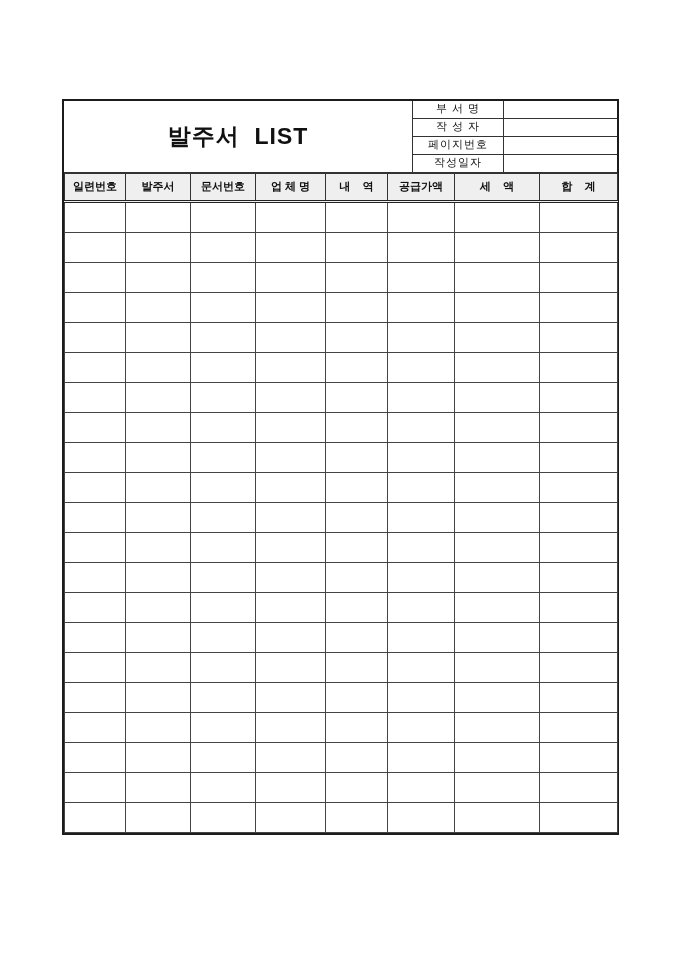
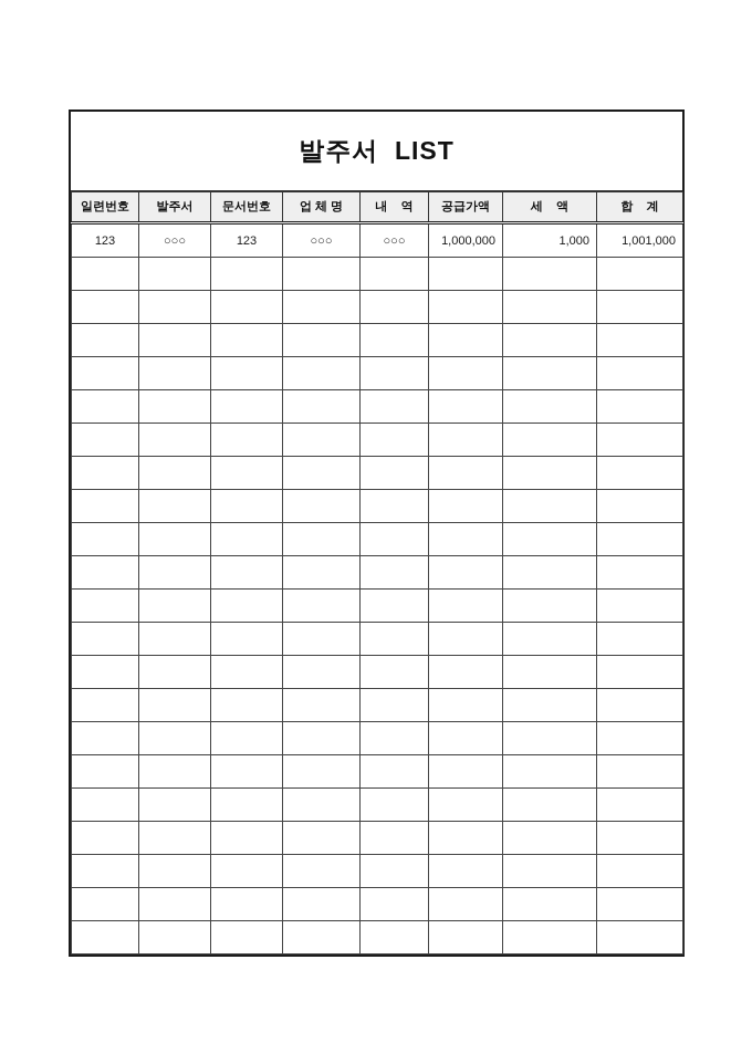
  발주서 LIST
- 부 서 명
- 작 성 자
- 페이지번호
- 작성일자
  일련번호	발주서	문서번호	업 체 명	내 역	공급가액	세 액	합 계
+ 123	○○○	123	○○○	○○○	1,000,000	1,000	1,001,000
